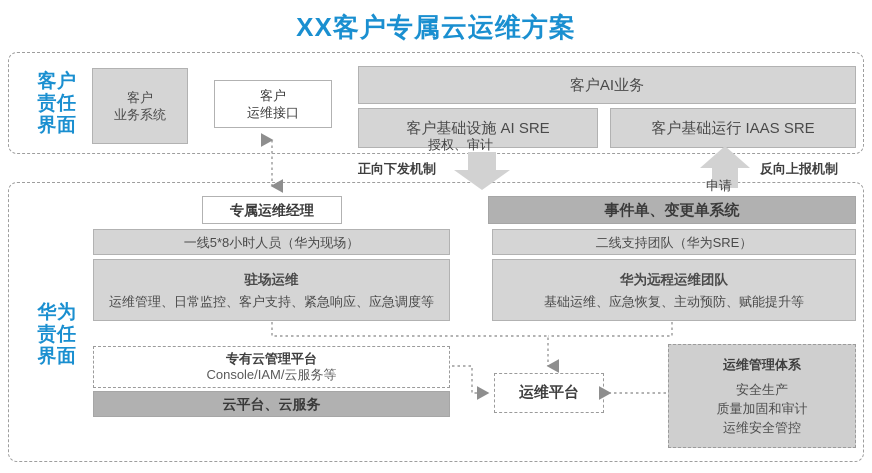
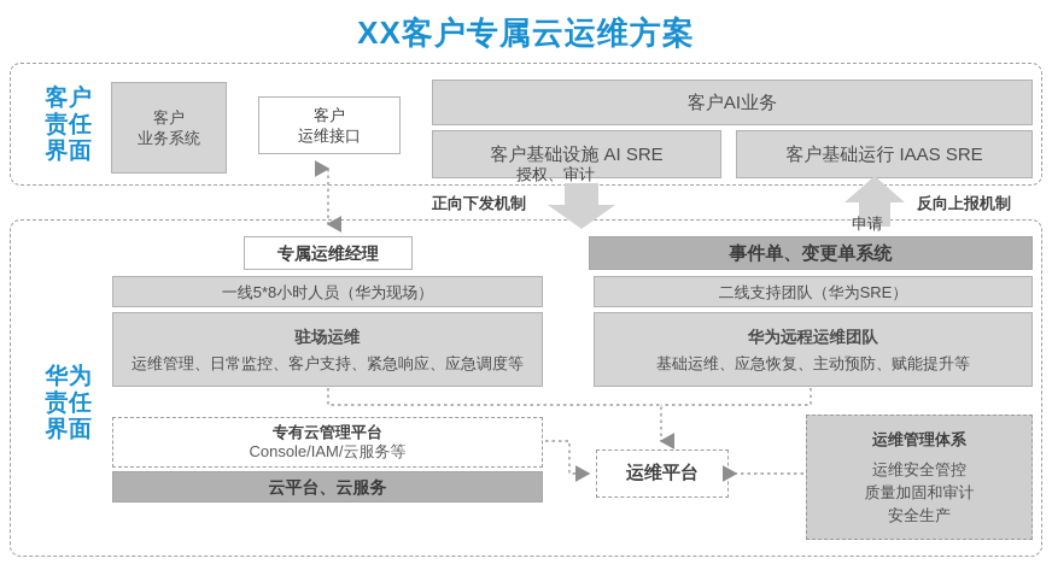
  XX客户专属云运维方案
  客户
  责任
  界面
  华为
  责任
  界面
  客户
  业务系统
  客户
  运维接口
  客户AI业务
  客户基础设施 AI SRE
  客户基础运行 IAAS SRE
  正向下发机制
  反向上报机制
  授权、审计
  申请
  专属运维经理
  事件单、变更单系统
  一线5*8小时人员（华为现场）
  二线支持团队（华为SRE）
  驻场运维
  运维管理、日常监控、客户支持、紧急响应、应急调度等
  华为远程运维团队
  基础运维、应急恢复、主动预防、赋能提升等
  专有云管理平台
  Console/IAM/云服务等
  云平台、云服务
  运维平台
  运维管理体系
- 安全生产
+ 运维安全管控
  质量加固和审计
- 运维安全管控
+ 安全生产
